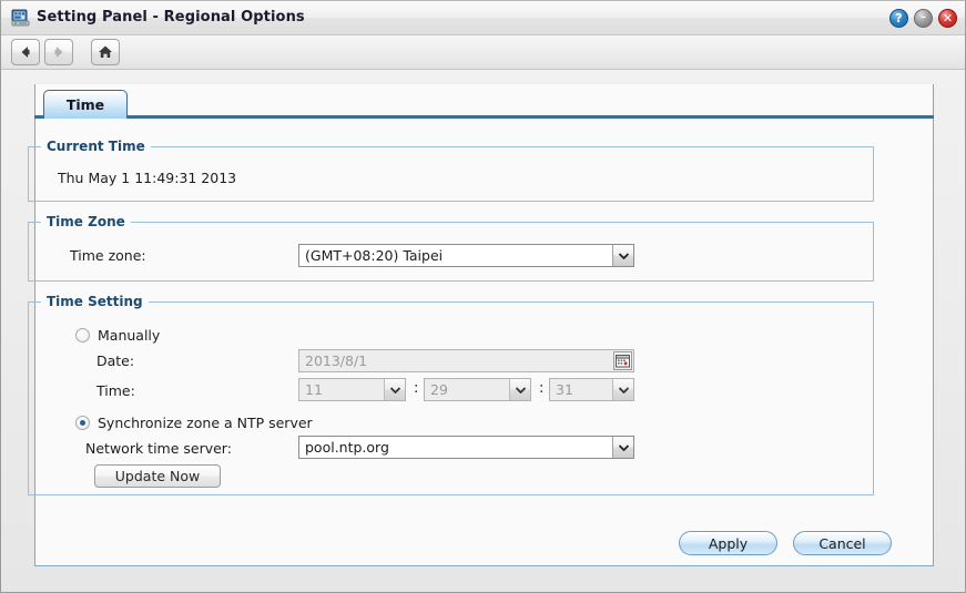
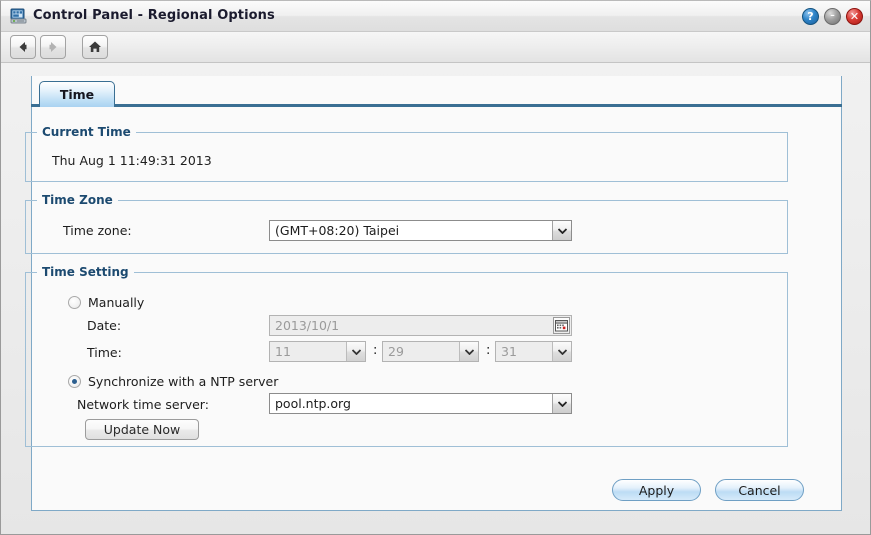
- Setting Panel - Regional Options
+ Control Panel - Regional Options
  ?
  –
  ✕
  Time
  Current Time
- Thu May 1 11:49:31 2013
+ Thu Aug 1 11:49:31 2013
  Time Zone
  Time zone:
  (GMT+08:20) Taipei
  Time Setting
  Manually
  Date:
- 2013/8/1
+ 2013/10/1
  Time:
  11
  :
  29
  :
  31
- Synchronize zone a NTP server
+ Synchronize with a NTP server
  Network time server:
  pool.ntp.org
  Update Now
  Apply
  Cancel
